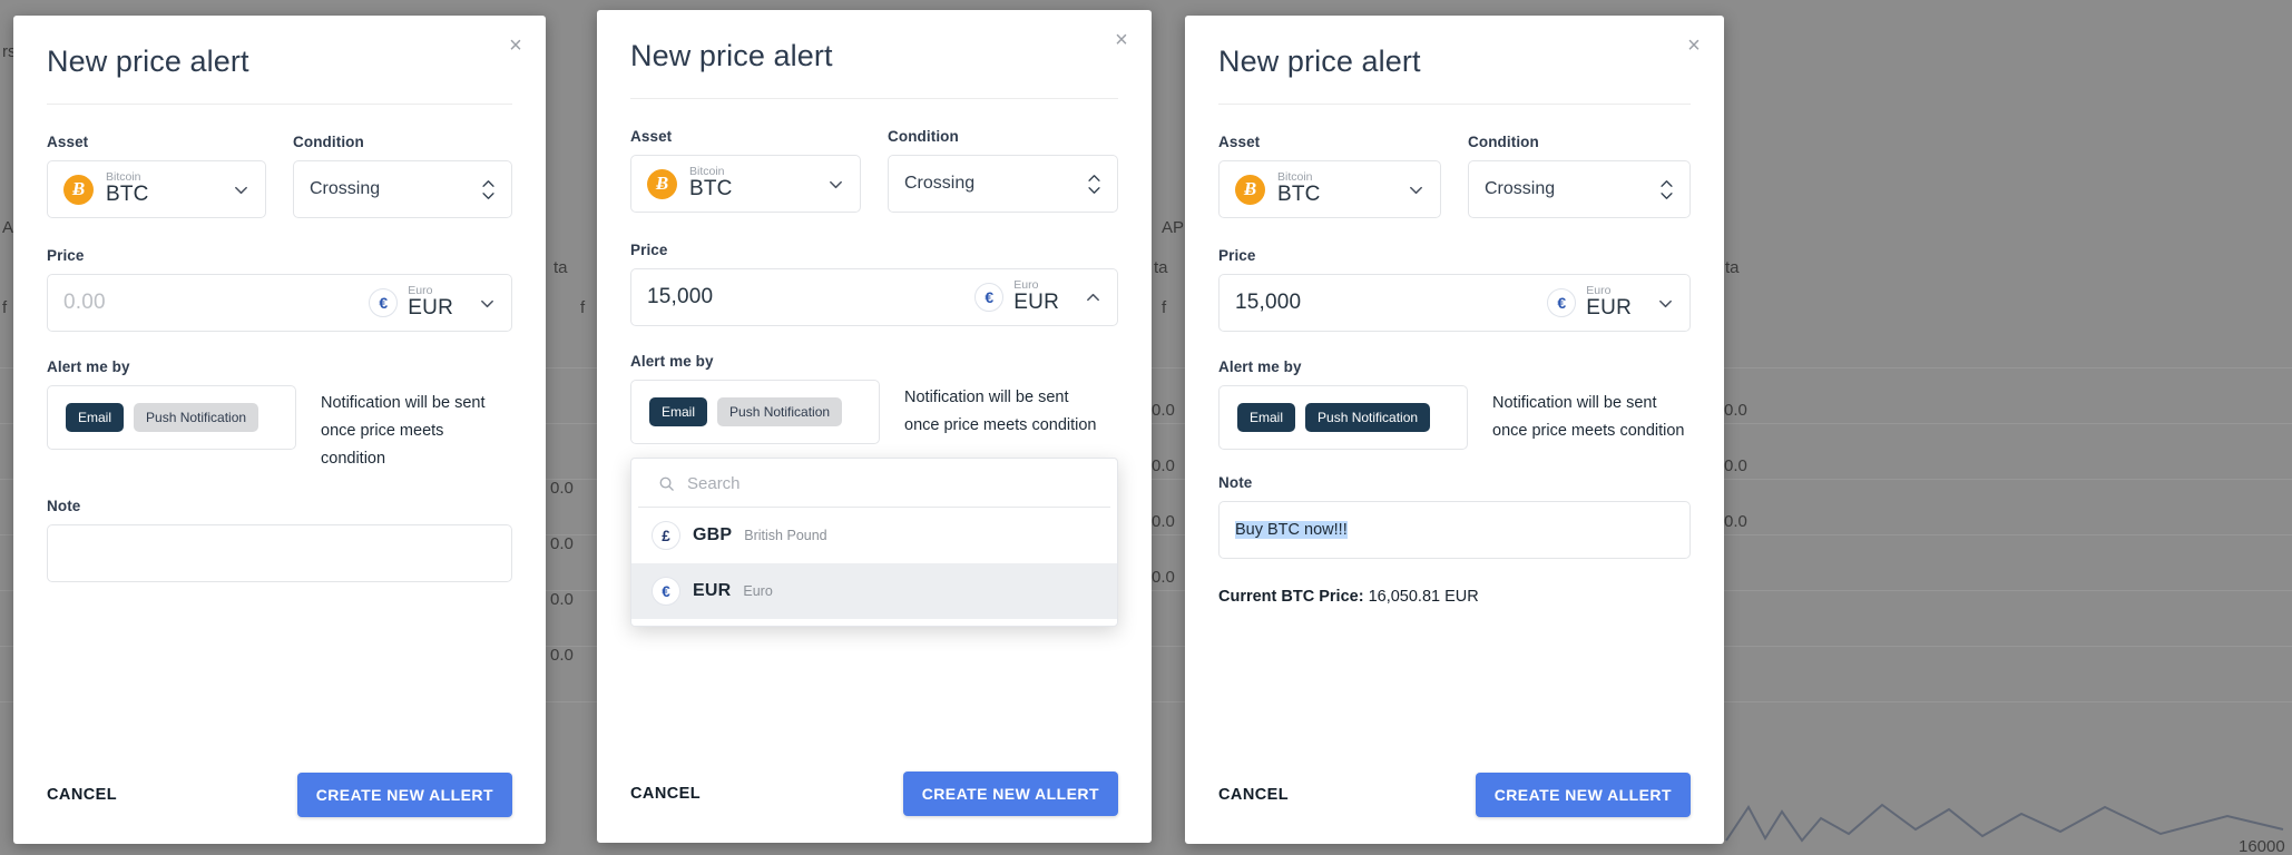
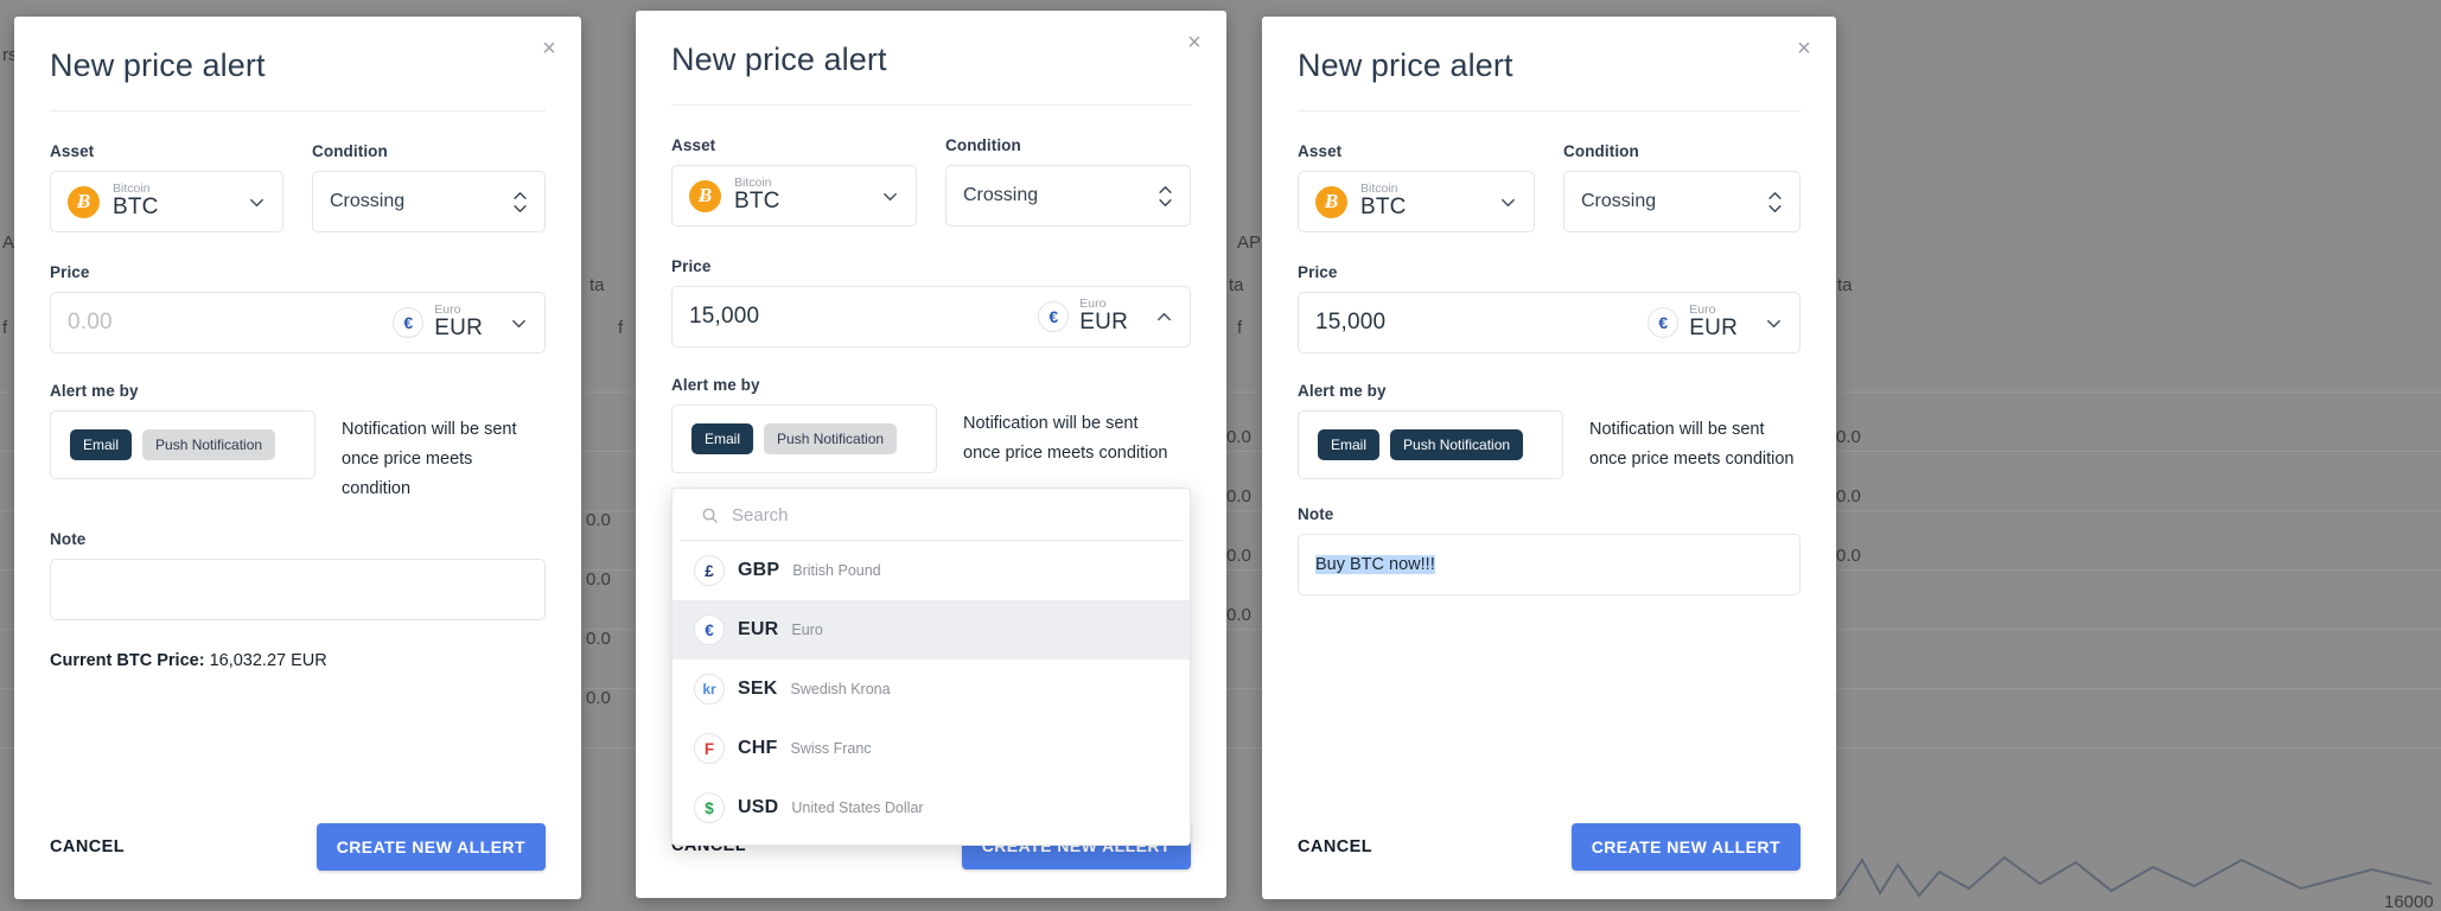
  rs
  f
  ta
  0.0
  0.0
  0.0
  0.0
  f
  ta
  AP
  f
  0.0
  0.0
  0.0
  0.0
  ta
  0.0
  0.0
  0.0
  16000
  ×
  New price alert
  Asset
  Ƀ
  Bitcoin
  BTC
  Condition
  Crossing
  Price
  0.00
  €
  Euro
  EUR
  Alert me by
  Email
  Push Notification
  Notification will be sent
  once price meets condition
  Note
+ Current BTC Price: 16,032.27 EUR
  CANCEL
  CREATE NEW ALLERT
  ×
  New price alert
  Asset
  Ƀ
  Bitcoin
  BTC
  Condition
  Crossing
  Price
  15,000
  €
  Euro
  EUR
  Search
  £
  GBP
  British Pound
  €
  EUR
  Euro
+ kr
+ SEK
+ Swedish Krona
+ F
+ CHF
+ Swiss Franc
+ $
+ USD
+ United States Dollar
  Alert me by
  Email
  Push Notification
  Notification will be sent
  once price meets condition
  CANCEL
  CREATE NEW ALLERT
  ×
  New price alert
  Asset
  Ƀ
  Bitcoin
  BTC
  Condition
  Crossing
  Price
  15,000
  €
  Euro
  EUR
  Alert me by
  Email
  Push Notification
  Notification will be sent
  once price meets condition
  Note
  Buy BTC now!!!
- Current BTC Price: 16,050.81 EUR
  CANCEL
  CREATE NEW ALLERT
